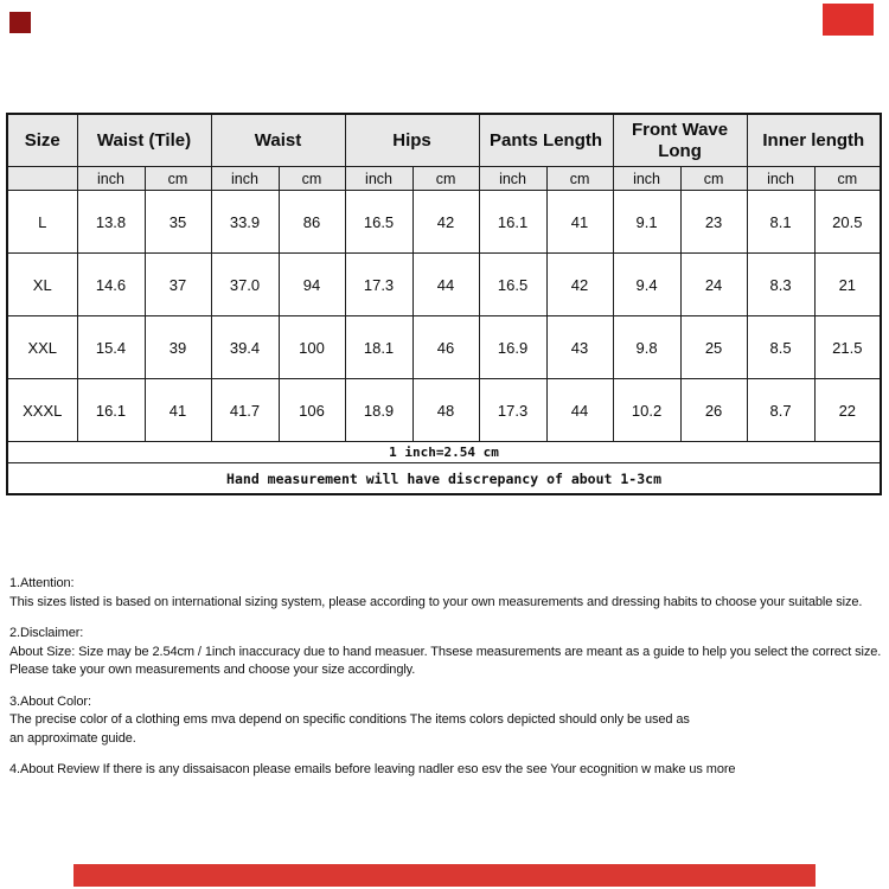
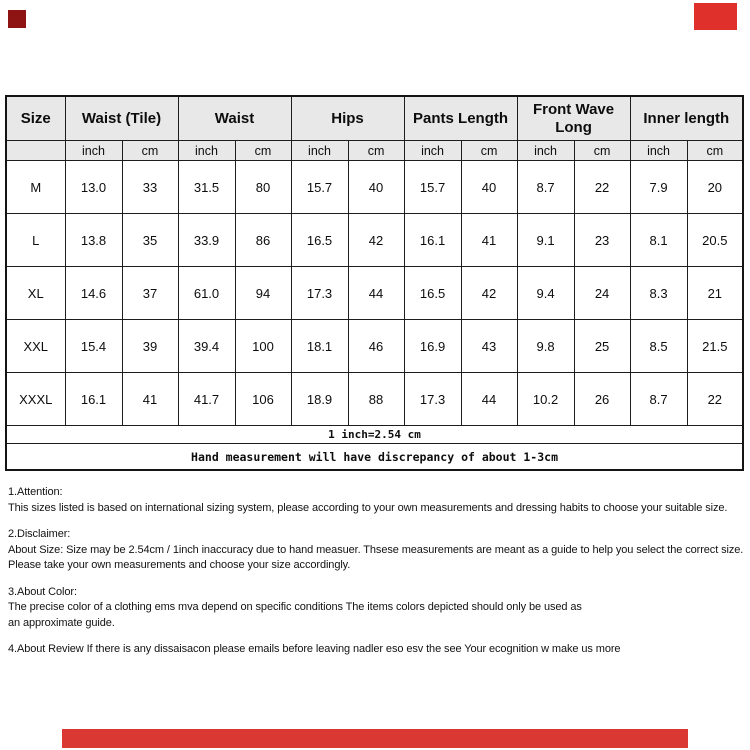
  Size	Waist (Tile)	Waist	Hips	Pants Length	Front Wave Long	Inner length
  	inch	cm	inch	cm	inch	cm	inch	cm	inch	cm	inch	cm
+ M	13.0	33	31.5	80	15.7	40	15.7	40	8.7	22	7.9	20
  L	13.8	35	33.9	86	16.5	42	16.1	41	9.1	23	8.1	20.5
- XL	14.6	37	37.0	94	17.3	44	16.5	42	9.4	24	8.3	21
+ XL	14.6	37	61.0	94	17.3	44	16.5	42	9.4	24	8.3	21
  XXL	15.4	39	39.4	100	18.1	46	16.9	43	9.8	25	8.5	21.5
- XXXL	16.1	41	41.7	106	18.9	48	17.3	44	10.2	26	8.7	22
+ XXXL	16.1	41	41.7	106	18.9	88	17.3	44	10.2	26	8.7	22
  1 inch=2.54 cm
  Hand measurement will have discrepancy of about 1-3cm
  1.Attention:
  This sizes listed is based on international sizing system, please according to your own measurements and dressing habits to choose your suitable size.
  2.Disclaimer:
  About Size: Size may be 2.54cm / 1inch inaccuracy due to hand measuer. Thsese measurements are meant as a guide to help you select the correct size.
  Please take your own measurements and choose your size accordingly.
  3.About Color:
  The precise color of a clothing ems mva depend on specific conditions The items colors depicted should only be used as
  an approximate guide.
  4.About Review If there is any dissaisacon please emails before leaving nadler eso esv the see Your ecognition w make us more
